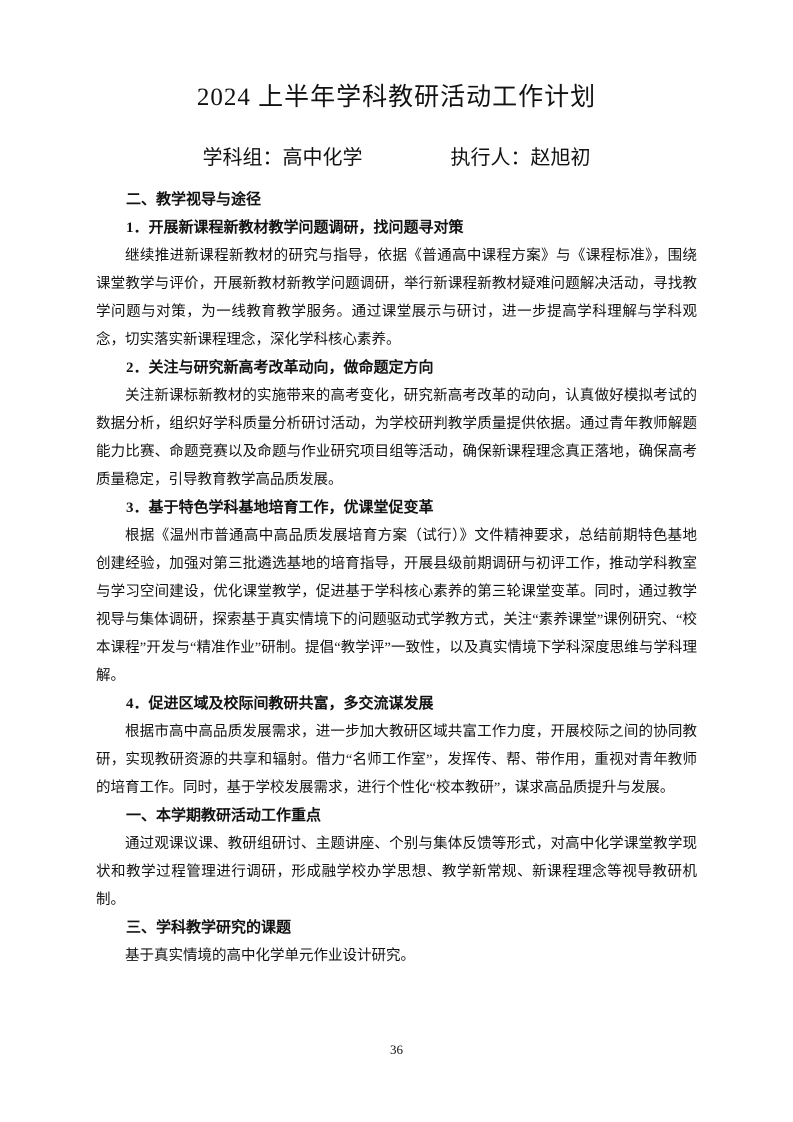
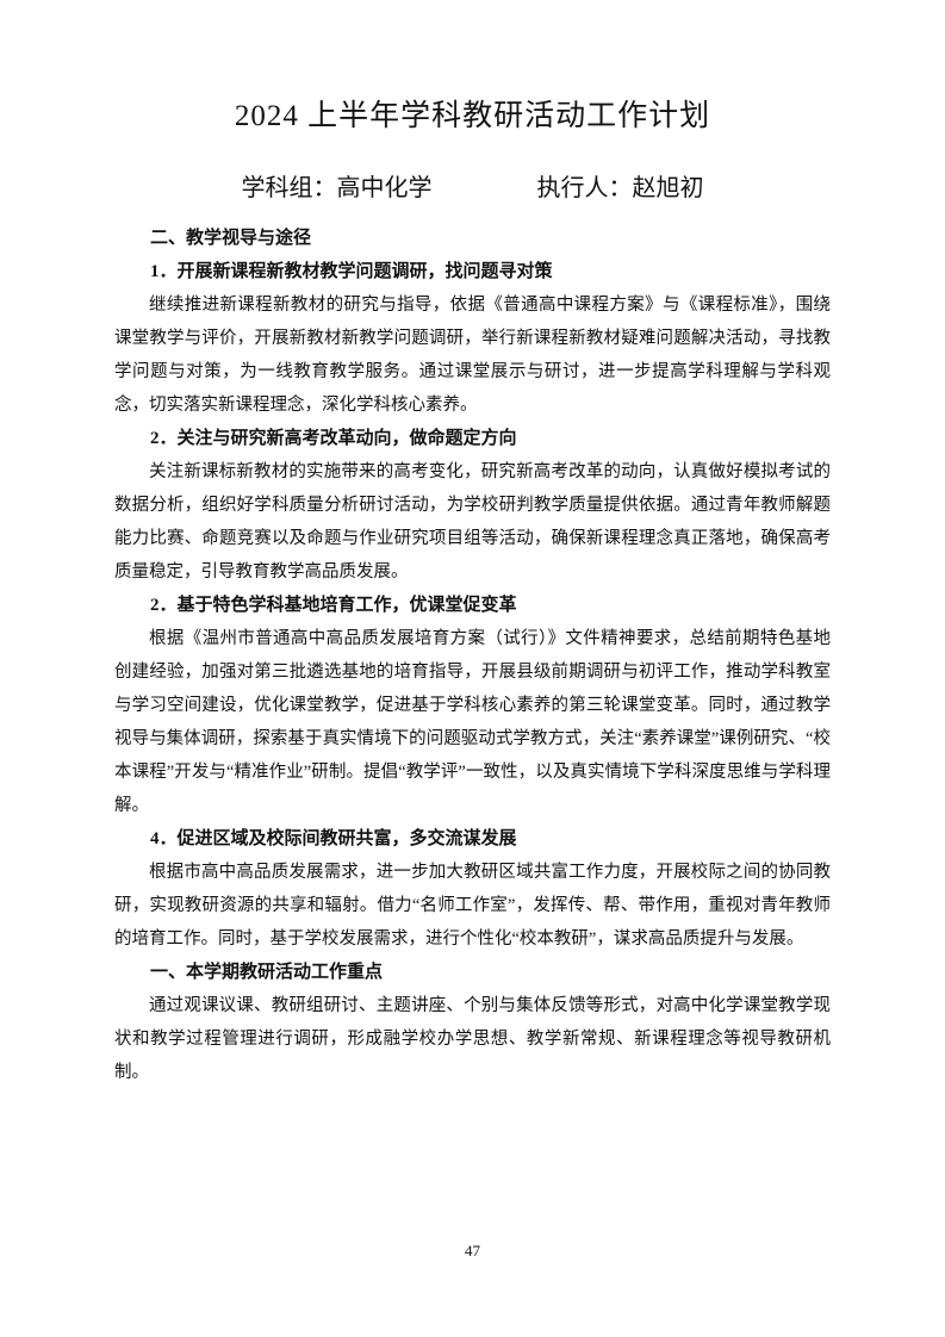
  2024 上半年学科教研活动工作计划
  学科组：高中化学
  执行人：赵旭初
  二、教学视导与途径
  1．开展新课程新教材教学问题调研，找问题寻对策
  继续推进新课程新教材的研究与指导，依据《普通高中课程方案》与《课程标准》，围绕课堂教学与评价，开展新教材新教学问题调研，举行新课程新教材疑难问题解决活动，寻找教学问题与对策，为一线教育教学服务。通过课堂展示与研讨，进一步提高学科理解与学科观念，切实落实新课程理念，深化学科核心素养。
  2．关注与研究新高考改革动向，做命题定方向
  关注新课标新教材的实施带来的高考变化，研究新高考改革的动向，认真做好模拟考试的数据分析，组织好学科质量分析研讨活动，为学校研判教学质量提供依据。通过青年教师解题能力比赛、命题竞赛以及命题与作业研究项目组等活动，确保新课程理念真正落地，确保高考质量稳定，引导教育教学高品质发展。
- 3．基于特色学科基地培育工作，优课堂促变革
+ 2．基于特色学科基地培育工作，优课堂促变革
  根据《温州市普通高中高品质发展培育方案（试行）》文件精神要求，总结前期特色基地创建经验，加强对第三批遴选基地的培育指导，开展县级前期调研与初评工作，推动学科教室与学习空间建设，优化课堂教学，促进基于学科核心素养的第三轮课堂变革。同时，通过教学视导与集体调研，探索基于真实情境下的问题驱动式学教方式，关注“素养课堂”课例研究、“校本课程”开发与“精准作业”研制。提倡“教学评”一致性，以及真实情境下学科深度思维与学科理解。
  4．促进区域及校际间教研共富，多交流谋发展
  根据市高中高品质发展需求，进一步加大教研区域共富工作力度，开展校际之间的协同教研，实现教研资源的共享和辐射。借力“名师工作室”，发挥传、帮、带作用，重视对青年教师的培育工作。同时，基于学校发展需求，进行个性化“校本教研”，谋求高品质提升与发展。
  一、本学期教研活动工作重点
  通过观课议课、教研组研讨、主题讲座、个别与集体反馈等形式，对高中化学课堂教学现状和教学过程管理进行调研，形成融学校办学思想、教学新常规、新课程理念等视导教研机制。
- 三、学科教学研究的课题
- 基于真实情境的高中化学单元作业设计研究。
- 36
+ 47
